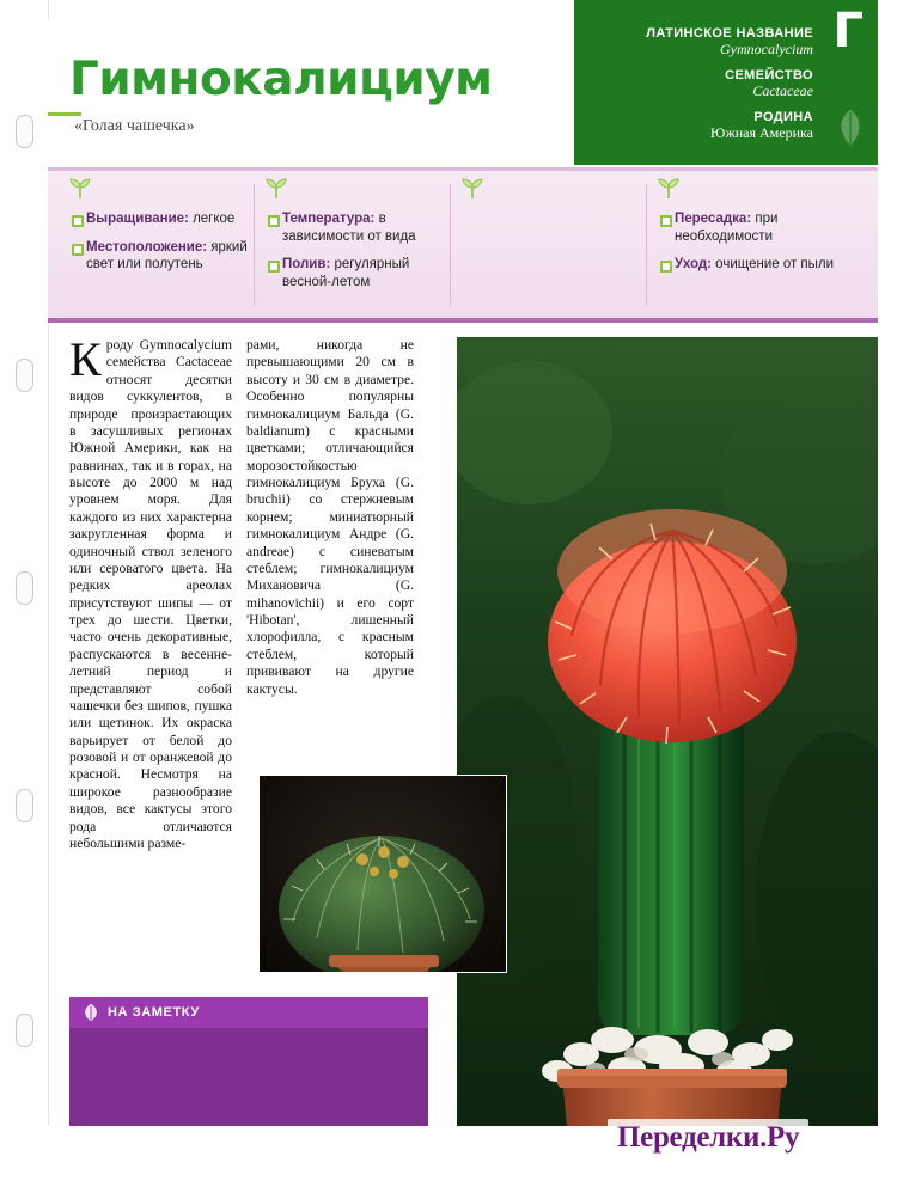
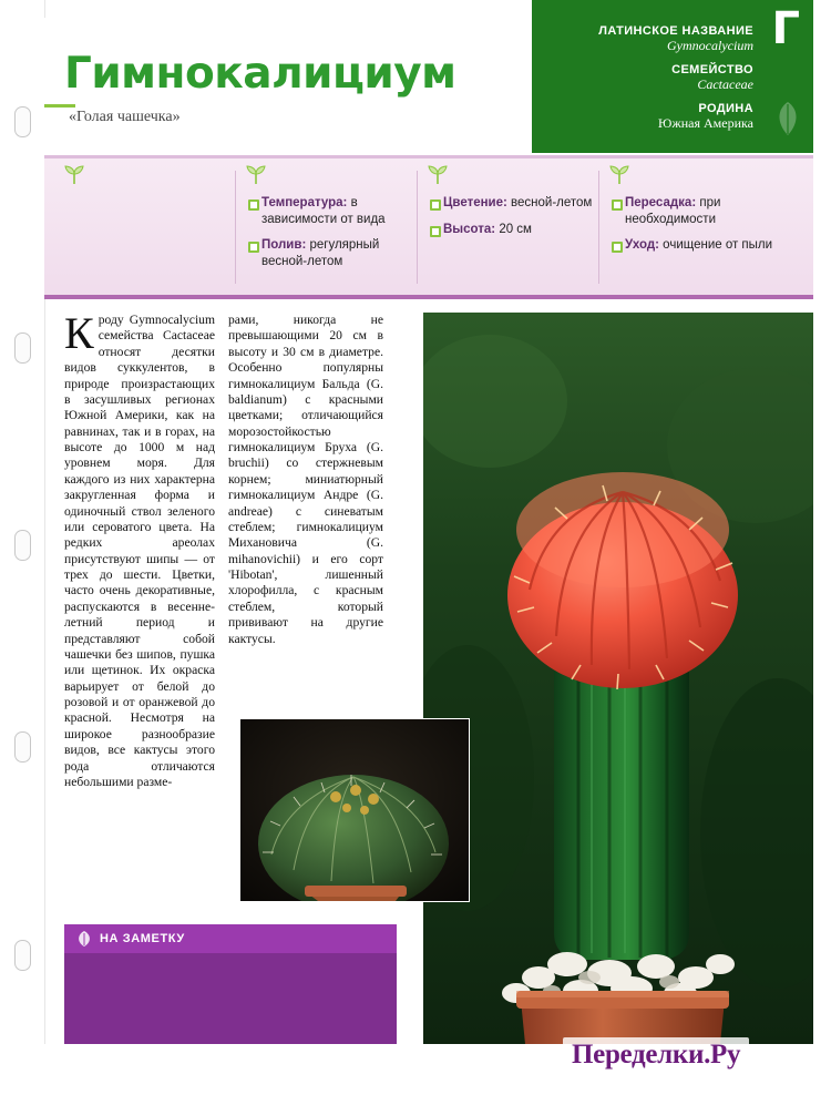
  Гимнокалициум
  «Голая чашечка»
  ЛАТИНСКОЕ НАЗВАНИЕ
  Gymnocalycium
  СЕМЕЙСТВО
  Cactaceae
  РОДИНА
  Южная Америка
  Г
- Выращивание: легкое
- Местоположение: яркий свет или полутень
  Температура: в зависимости от вида
  Полив: регулярный весной-летом
+ Цветение: весной-летом
+ Высота: 20 см
  Пересадка: при необходимости
  Уход: очищение от пыли
  К
- роду Gymnocalycium семейства Cactaceae относят десятки видов суккулентов, в природе произрастающих в засушливых регионах Южной Америки, как на равнинах, так и в горах, на высоте до 2000 м над уровнем моря. Для каждого из них характерна закругленная форма и одиночный ствол зеленого или сероватого цвета. На редких ареолах присутствуют шипы — от трех до шести. Цветки, часто очень декоративные, распускаются в весенне-летний период и представляют собой чашечки без шипов, пушка или щетинок. Их окраска варьирует от белой до розовой и от оранжевой до красной. Несмотря на широкое разнообразие видов, все кактусы этого рода отличаются небольшими разме-
+ роду Gymnocalycium семейства Cactaceae относят десятки видов суккулентов, в природе произрастающих в засушливых регионах Южной Америки, как на равнинах, так и в горах, на высоте до 1000 м над уровнем моря. Для каждого из них характерна закругленная форма и одиночный ствол зеленого или сероватого цвета. На редких ареолах присутствуют шипы — от трех до шести. Цветки, часто очень декоративные, распускаются в весенне-летний период и представляют собой чашечки без шипов, пушка или щетинок. Их окраска варьирует от белой до розовой и от оранжевой до красной. Несмотря на широкое разнообразие видов, все кактусы этого рода отличаются небольшими разме-
  рами, никогда не превышающими 20 см в высоту и 30 см в диаметре. Особенно популярны гимнокалициум Бальда (G. baldianum) с красными цветками; отличающийся морозостойкостью гимнокалициум Бруха (G. bruchii) со стержневым корнем; миниатюрный гимнокалициум Андре (G. andreae) с синеватым стеблем; гимнокалициум Михановича (G. mihanovichii) и его сорт 'Hibotan', лишенный хлорофилла, с красным стеблем, который прививают на другие кактусы.
  НА ЗАМЕТКУ
  Переделки.Ру
